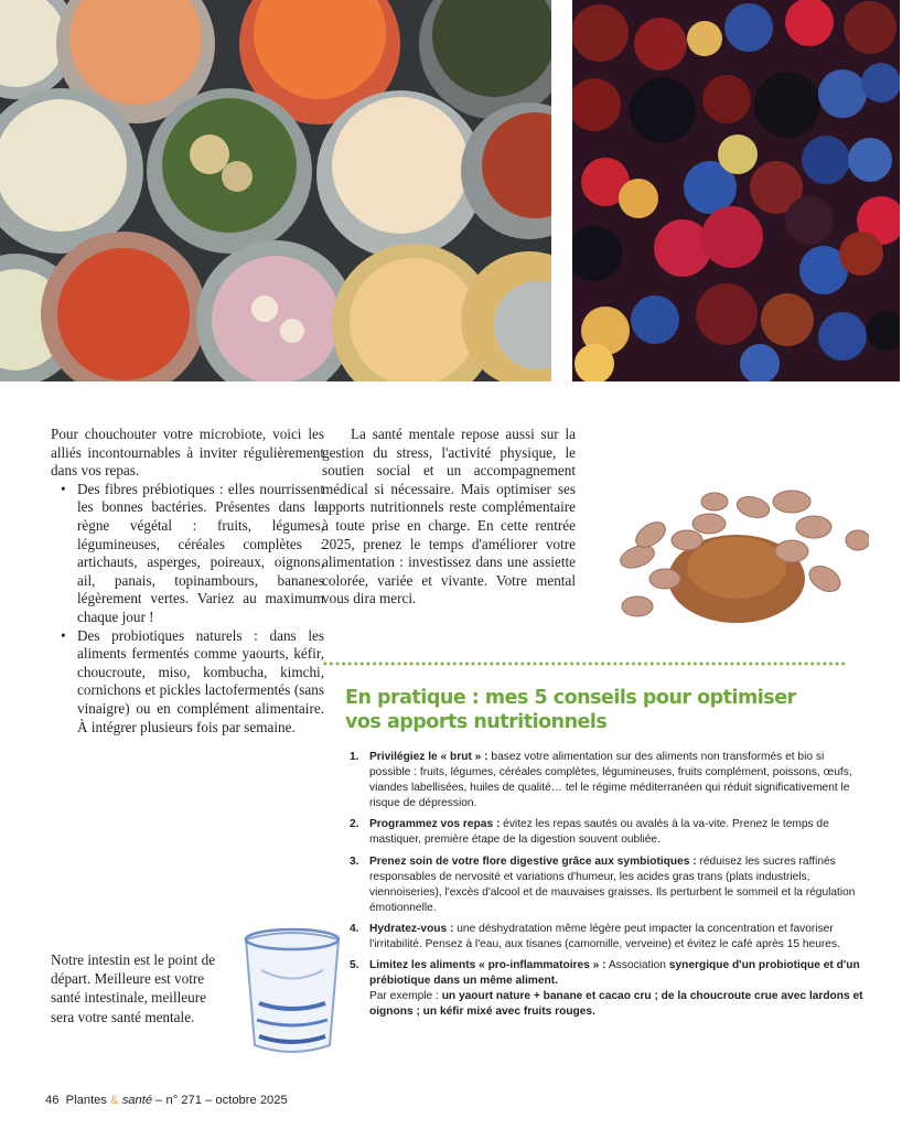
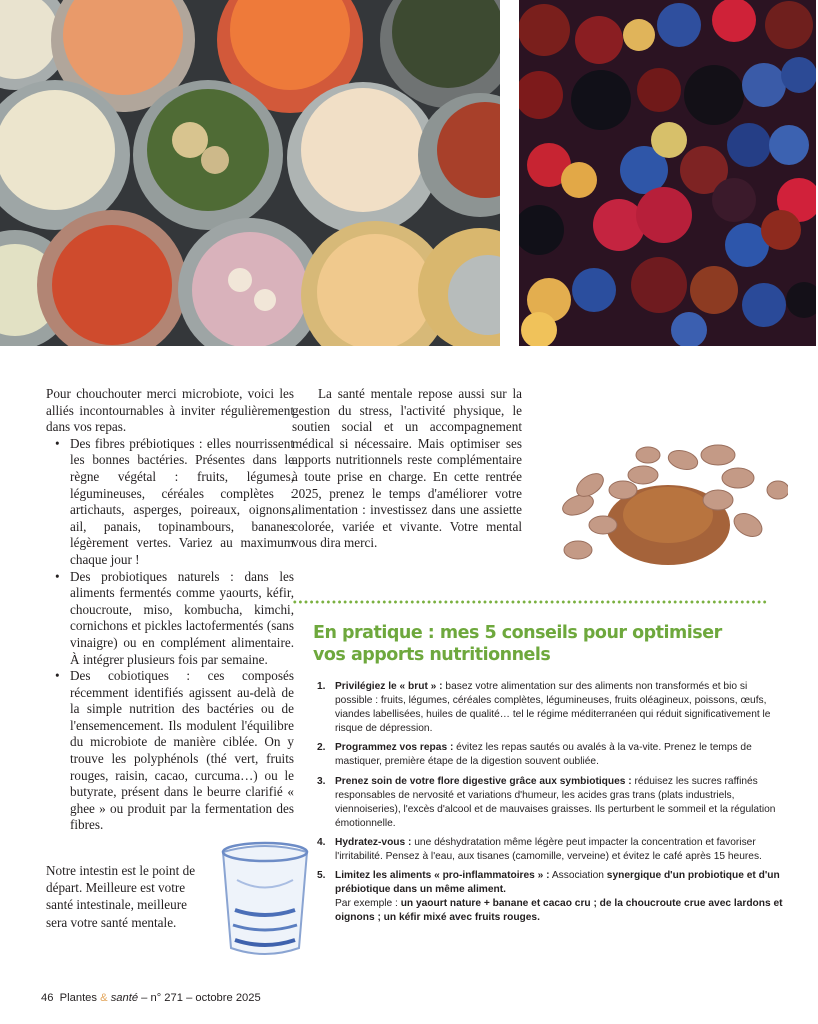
- Pour chouchouter votre microbiote, voici les alliés incontournables à inviter régulièrement dans vos repas.
+ Pour chouchouter merci microbiote, voici les alliés incontournables à inviter régulièrement dans vos repas.
  Des fibres prébiotiques : elles nourrissent les bonnes bactéries. Présentes dans le règne végétal : fruits, légumes, légumineuses, céréales complètes : artichauts, asperges, poireaux, oignons, ail, panais, topinambours, bananes légèrement vertes. Variez au maximum chaque jour !
  Des probiotiques naturels : dans les aliments fermentés comme yaourts, kéfir, choucroute, miso, kombucha, kimchi, cornichons et pickles lactofermentés (sans vinaigre) ou en complément alimentaire. À intégrer plusieurs fois par semaine.
+ Des cobiotiques : ces composés récemment identifiés agissent au-delà de la simple nutrition des bactéries ou de l'ensemencement. Ils modulent l'équilibre du microbiote de manière ciblée. On y trouve les polyphénols (thé vert, fruits rouges, raisin, cacao, curcuma…) ou le butyrate, présent dans le beurre clarifié « ghee » ou produit par la fermentation des fibres.
  Notre intestin est le point de départ. Meilleure est votre santé intestinale, meilleure sera votre santé mentale.
  La santé mentale repose aussi sur la gestion du stress, l'activité physique, le soutien social et un accompagnement médical si nécessaire. Mais optimiser ses apports nutritionnels reste complémentaire à toute prise en charge. En cette rentrée 2025, prenez le temps d'améliorer votre alimentation : investissez dans une assiette colorée, variée et vivante. Votre mental vous dira merci.
  En pratique : mes 5 conseils pour optimiser
  vos apports nutritionnels
  1.
- Privilégiez le « brut » : basez votre alimentation sur des aliments non transformés et bio si possible : fruits, légumes, céréales complètes, légumineuses, fruits complément, poissons, œufs, viandes labellisées, huiles de qualité… tel le régime méditerranéen qui réduit significativement le risque de dépression.
+ Privilégiez le « brut » : basez votre alimentation sur des aliments non transformés et bio si possible : fruits, légumes, céréales complètes, légumineuses, fruits oléagineux, poissons, œufs, viandes labellisées, huiles de qualité… tel le régime méditerranéen qui réduit significativement le risque de dépression.
  2.
  Programmez vos repas : évitez les repas sautés ou avalés à la va-vite. Prenez le temps de mastiquer, première étape de la digestion souvent oubliée.
  3.
  Prenez soin de votre flore digestive grâce aux symbiotiques : réduisez les sucres raffinés responsables de nervosité et variations d'humeur, les acides gras trans (plats industriels, viennoiseries), l'excès d'alcool et de mauvaises graisses. Ils perturbent le sommeil et la régulation émotionnelle.
  4.
  Hydratez-vous : une déshydratation même légère peut impacter la concentration et favoriser l'irritabilité. Pensez à l'eau, aux tisanes (camomille, verveine) et évitez le café après 15 heures.
  5.
  Limitez les aliments « pro-inflammatoires » : Association synergique d'un probiotique et d'un prébiotique dans un même aliment.
  Par exemple : un yaourt nature + banane et cacao cru ; de la choucroute crue avec lardons et oignons ; un kéfir mixé avec fruits rouges.
  46 Plantes & santé – n° 271 – octobre 2025
